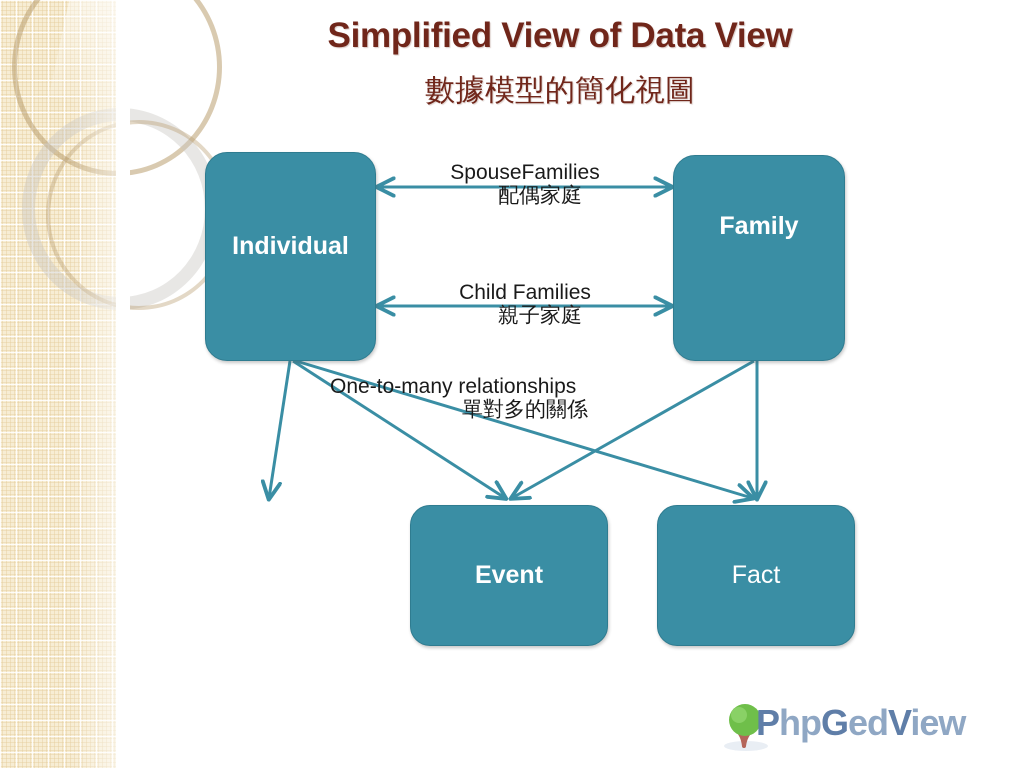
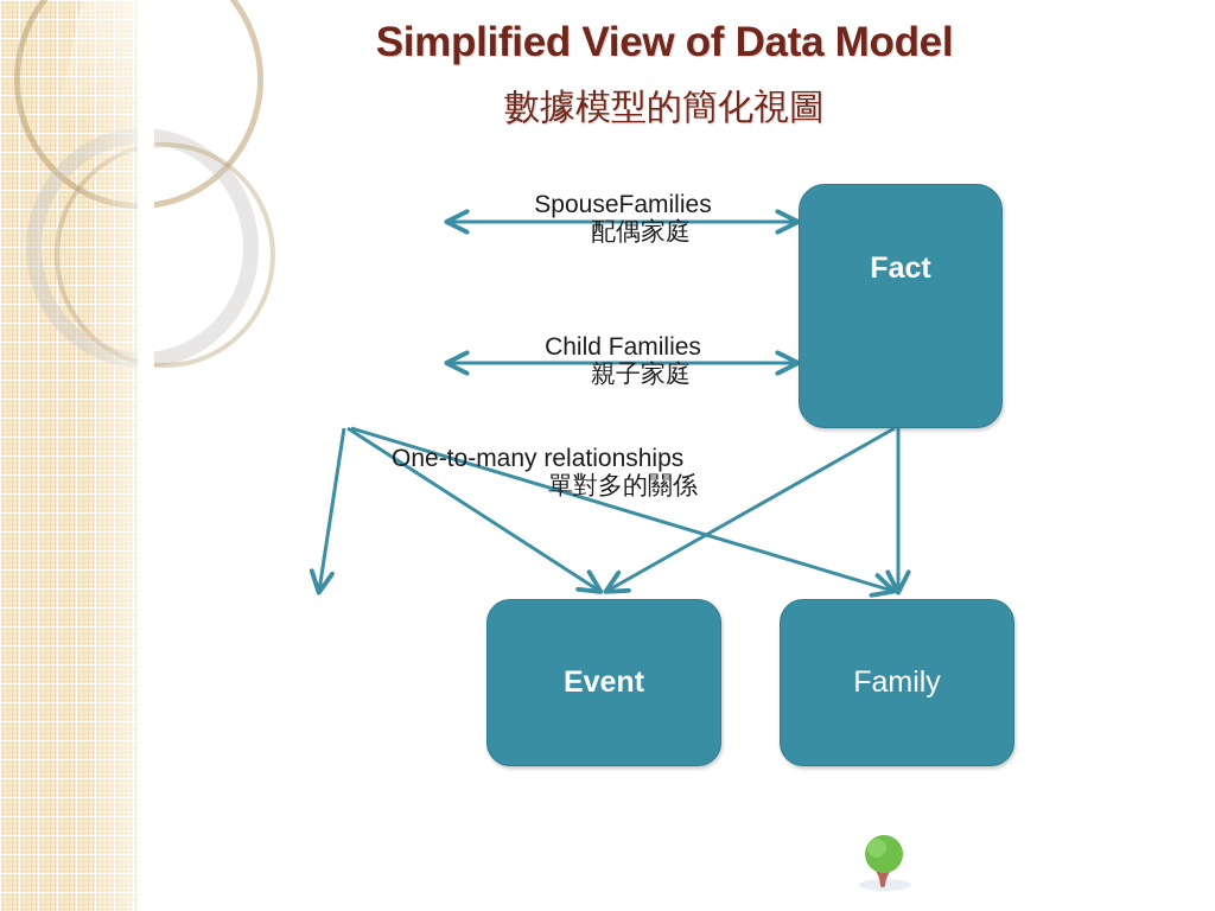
- Simplified View of Data View
+ Simplified View of Data Model
  數據模型的簡化視圖
- Individual
- Family
+ Fact
  Event
- Fact
+ Family
  SpouseFamilies
  配偶家庭
  Child Families
  親子家庭
  One-to-many relationships
  單對多的關係
- PhpGedView
